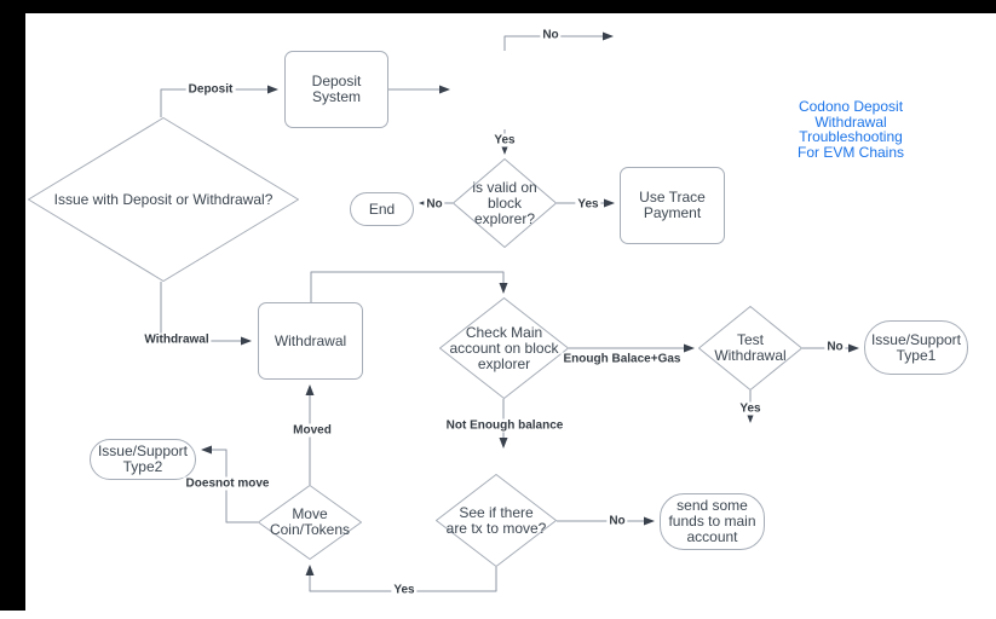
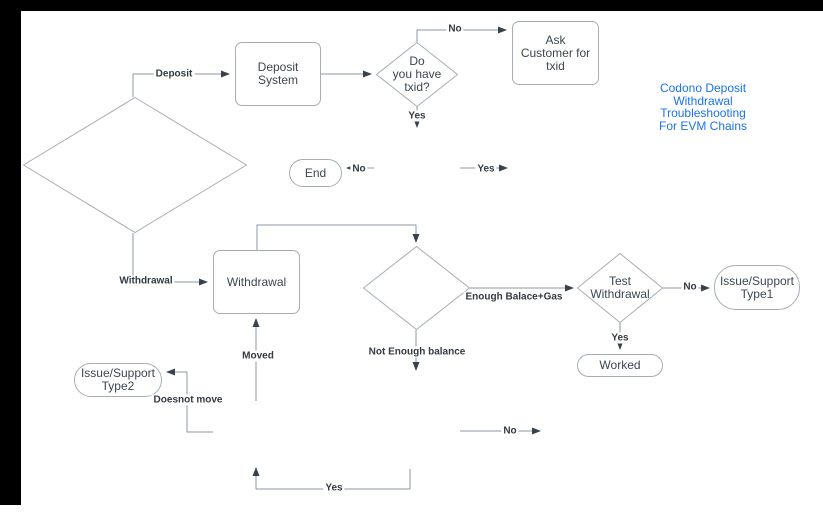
- Issue with Deposit or Withdrawal?
  Deposit
  System
+ Do
+ you have
+ txid?
+ Ask
+ Customer for
+ txid
  End
- is valid on
- block
- explorer?
- Use Trace
- Payment
  Withdrawal
- Check Main
- account on block
- explorer
  Test
  Withdrawal
  Issue/Support
  Type1
+ Worked
  Issue/Support
  Type2
- Move
- Coin/Tokens
- See if there
- are tx to move?
- send some
- funds to main
- account
  Deposit
  No
  Yes
  No
  Yes
  Withdrawal
  Enough Balace+Gas
  Not Enough balance
  No
  Yes
  Moved
  Doesnot move
  No
  Yes
  Codono Deposit
  Withdrawal
  Troubleshooting
  For EVM Chains
